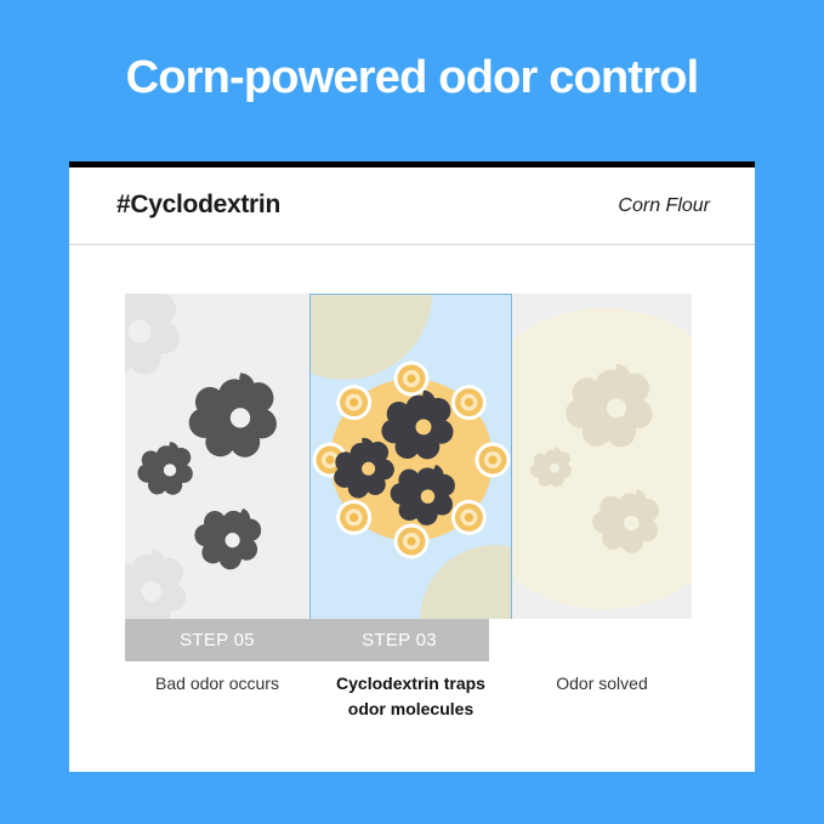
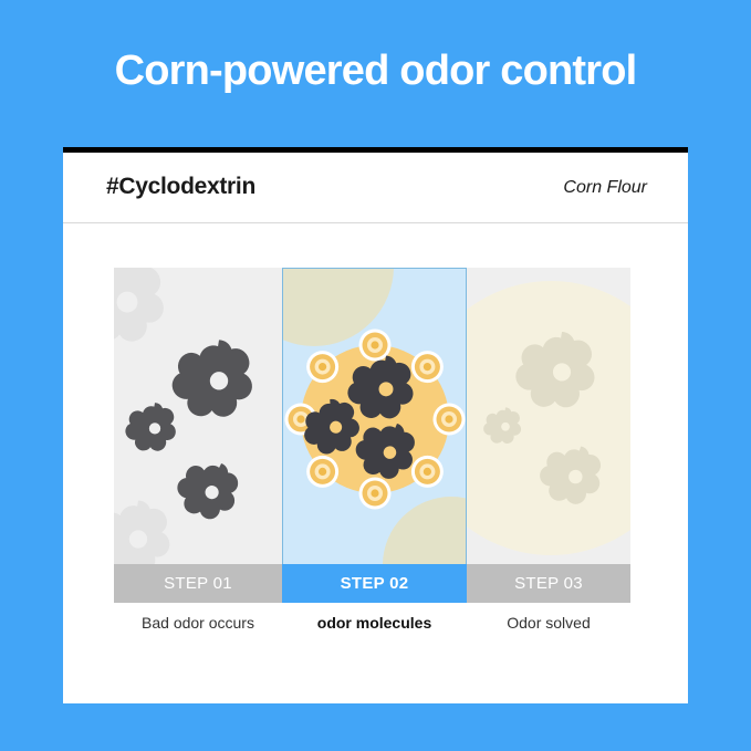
  Corn-powered odor control
  #Cyclodextrin
  Corn Flour
- STEP 05
+ STEP 01
+ STEP 02
  STEP 03
  Bad odor occurs
- Cyclodextrin traps
  odor molecules
  Odor solved
